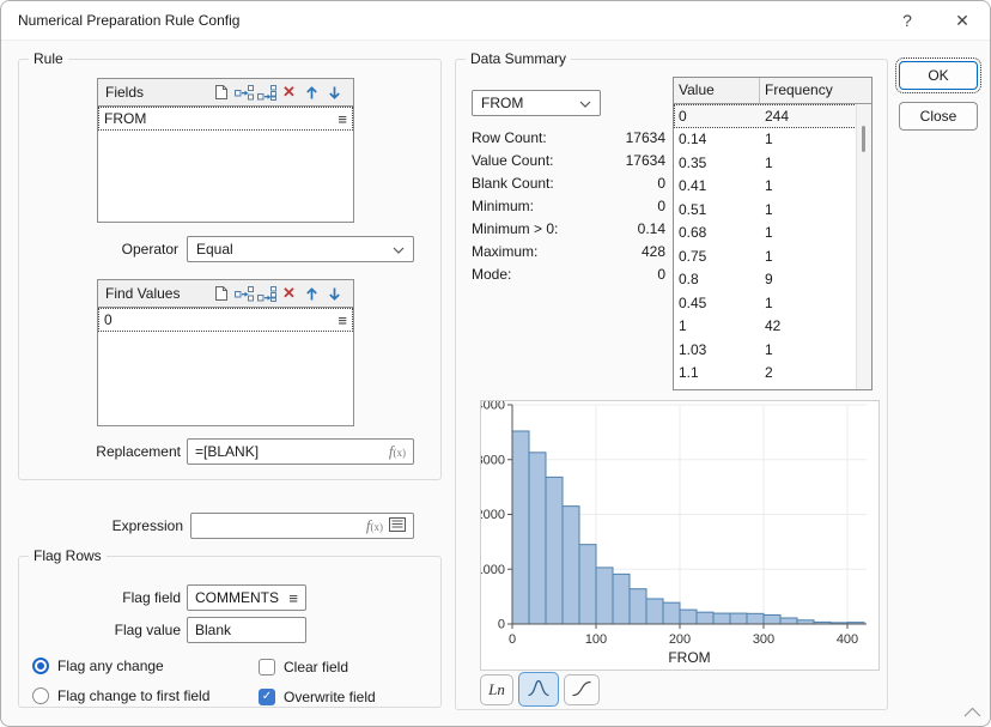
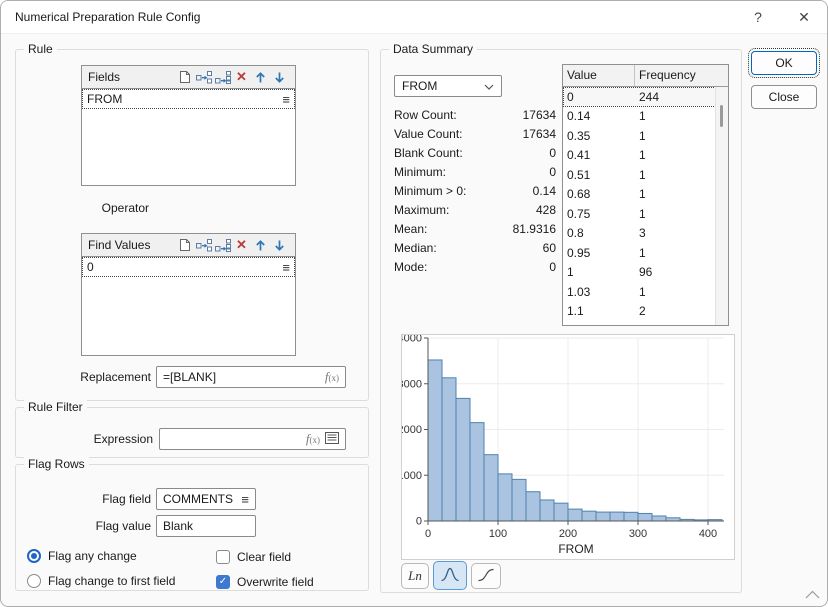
  Numerical Preparation Rule Config
  ?
  ✕
  Rule
  Fields
  ✕
  FROM
  ≡
  Operator
- Equal
  Find Values
  ✕
  0
  ≡
  Replacement
  =[BLANK]
  f(x)
+ Rule Filter
  Expression
  f(x)
  Flag Rows
  Flag field
  COMMENTS
  ≡
  Flag value
  Blank
  Flag any change
  Flag change to first field
  Clear field
  ✓
  Overwrite field
  Data Summary
  FROM
  Row Count:
  17634
  Value Count:
  17634
  Blank Count:
  0
  Minimum:
  0
  Minimum > 0:
  0.14
  Maximum:
  428
+ Mean:
+ 81.9316
+ Median:
+ 60
  Mode:
  0
  Value
  Frequency
  0
  244
  0.14
  1
  0.35
  1
  0.41
  1
  0.51
  1
  0.68
  1
  0.75
  1
  0.8
- 9
+ 3
- 0.45
+ 0.95
  1
  1
- 42
+ 96
  1.03
  1
  1.1
  2
  0
  000
  000
  000
  000
  0
  100
  200
  300
  400
  FROM
  Ln
  OK
  Close
